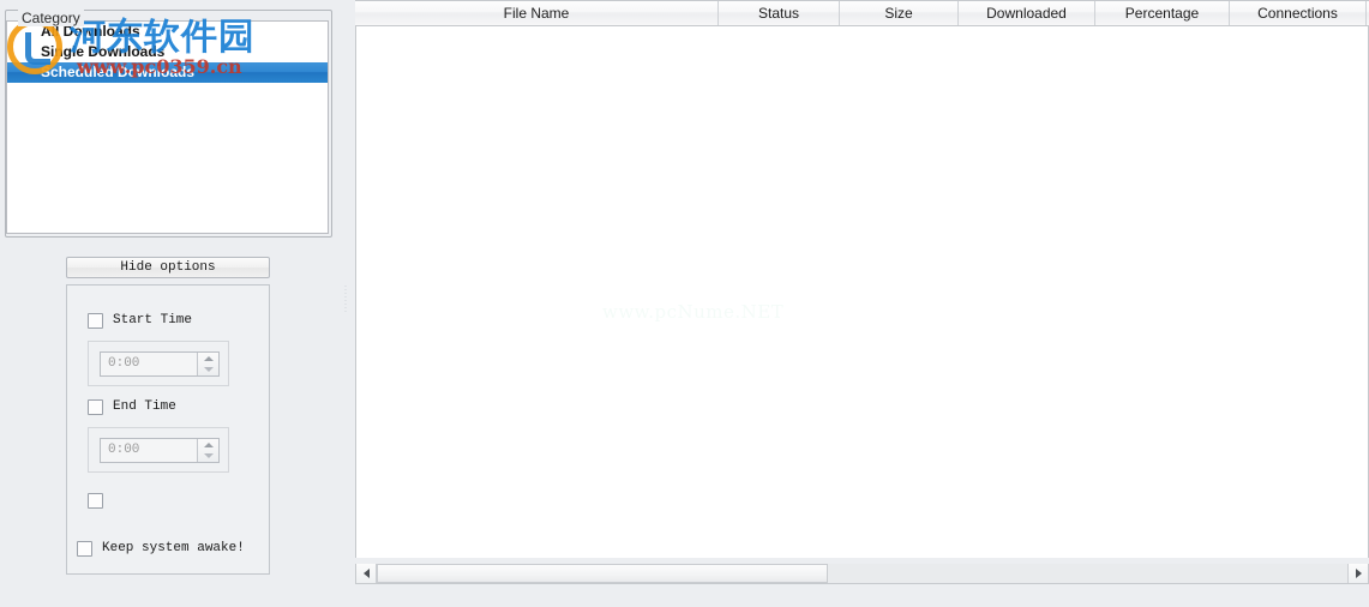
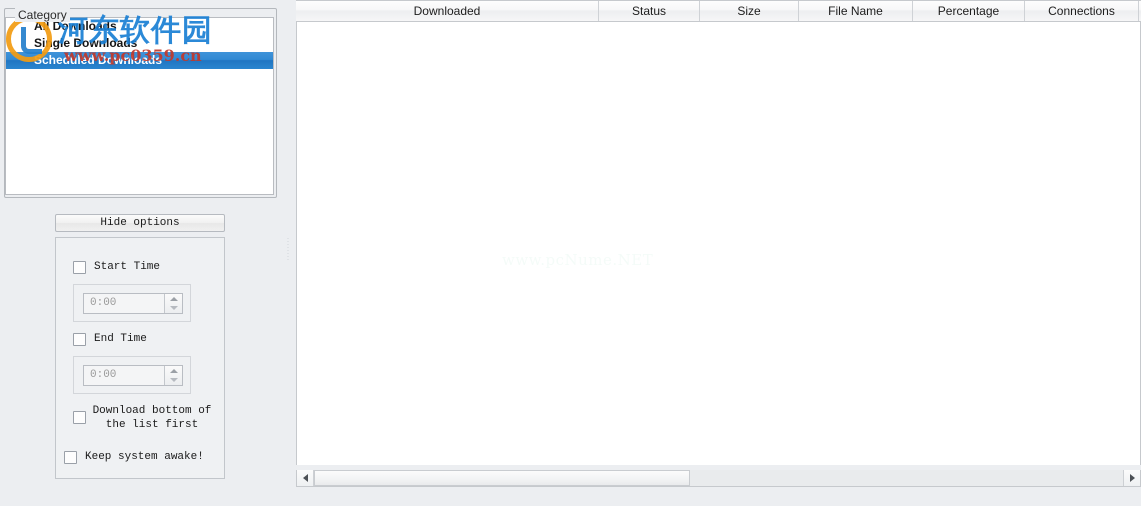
  Category
  All Downloads
  Single Downloads
  Scheduled Downloads
  河东软件园
  www.pc0359.cn
  Hide options
  Start Time
  0:00
  End Time
  0:00
+ Download bottom of the list first
  Keep system awake!
- File Name
+ Downloaded
  Status
  Size
- Downloaded
+ File Name
  Percentage
  Connections
